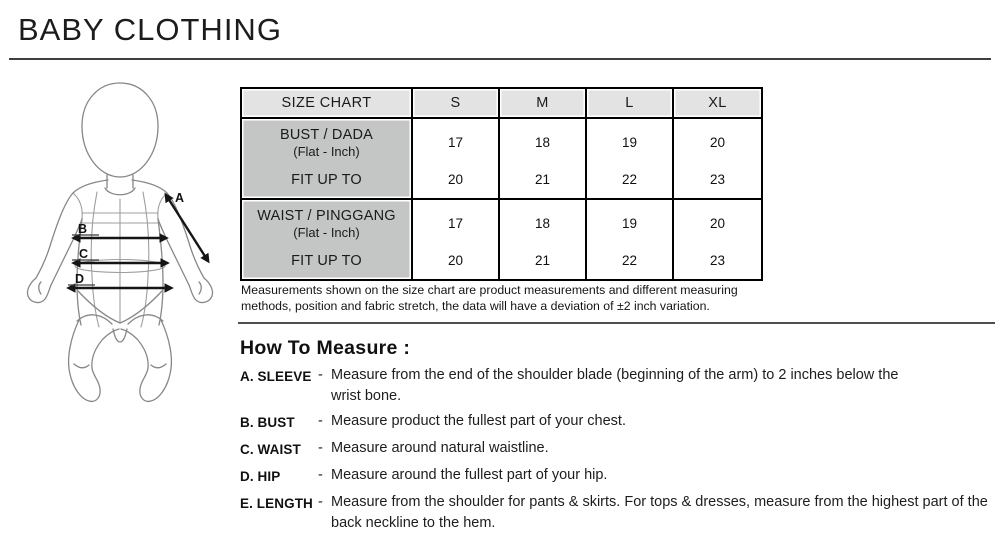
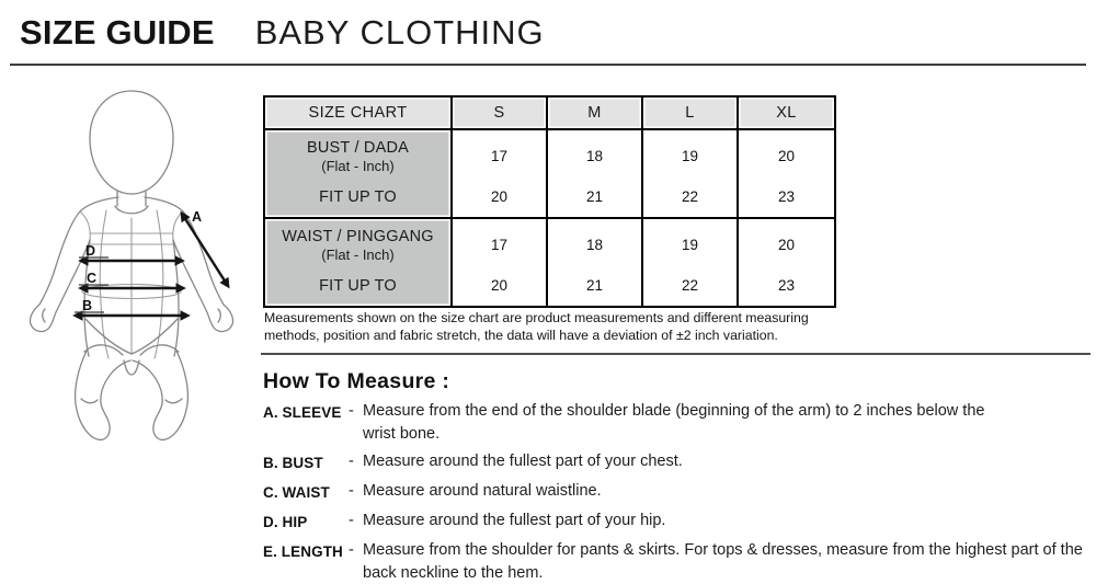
+ SIZE GUIDE
  BABY CLOTHING
  A
- B
+ D
  C
- D
+ B
  SIZE CHART	S	M	L	XL
  BUST / DADA (Flat - Inch) FIT UP TO	17 20	18 21	19 22	20 23
  WAIST / PINGGANG (Flat - Inch) FIT UP TO	17 20	18 21	19 22	20 23
  Measurements shown on the size chart are product measurements and different measuring methods, position and fabric stretch, the data will have a deviation of ±2 inch variation.
  How To Measure :
  A. SLEEVE
  -
  Measure from the end of the shoulder blade (beginning of the arm) to 2 inches below the wrist bone.
  B. BUST
  -
- Measure product the fullest part of your chest.
+ Measure around the fullest part of your chest.
  C. WAIST
  -
  Measure around natural waistline.
  D. HIP
  -
  Measure around the fullest part of your hip.
  E. LENGTH
  -
  Measure from the shoulder for pants & skirts. For tops & dresses, measure from the highest part of the back neckline to the hem.
